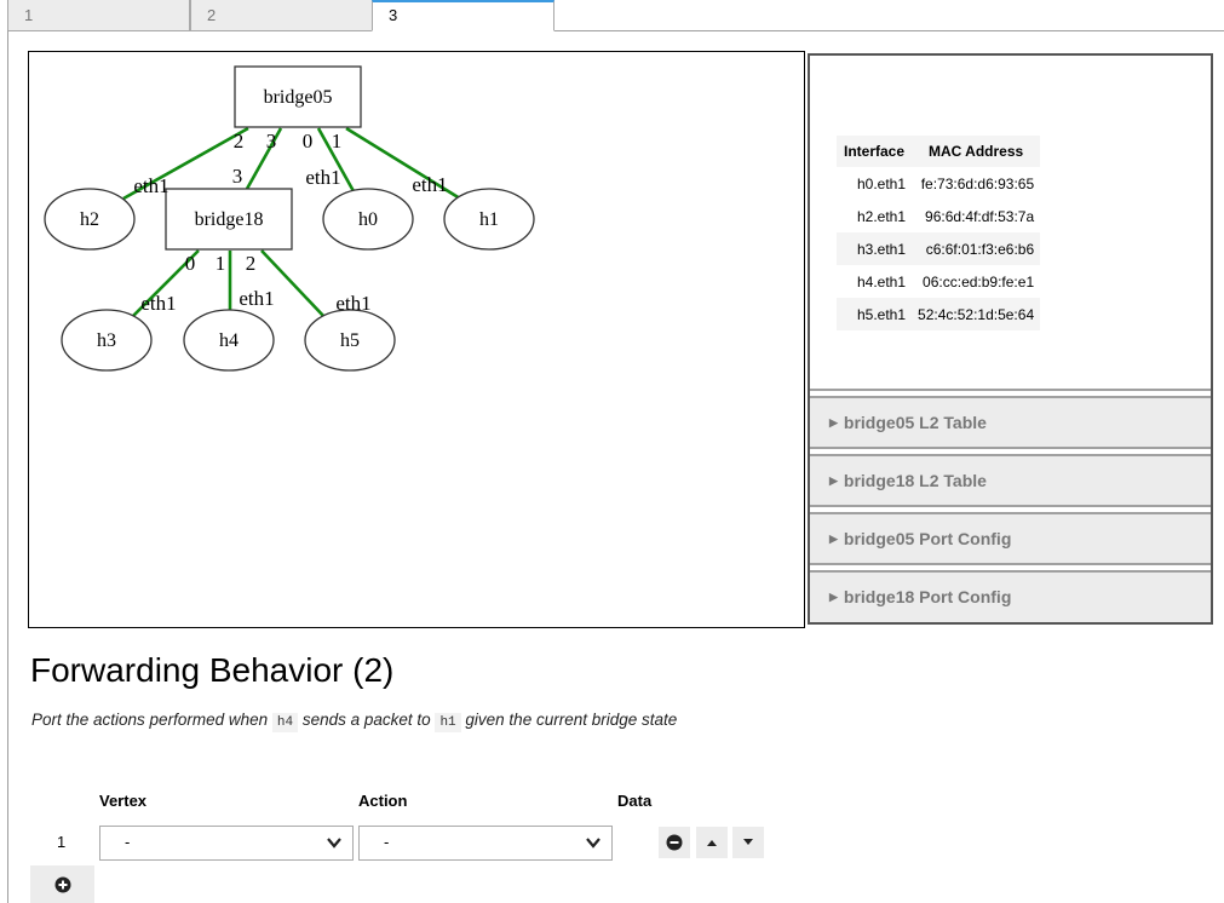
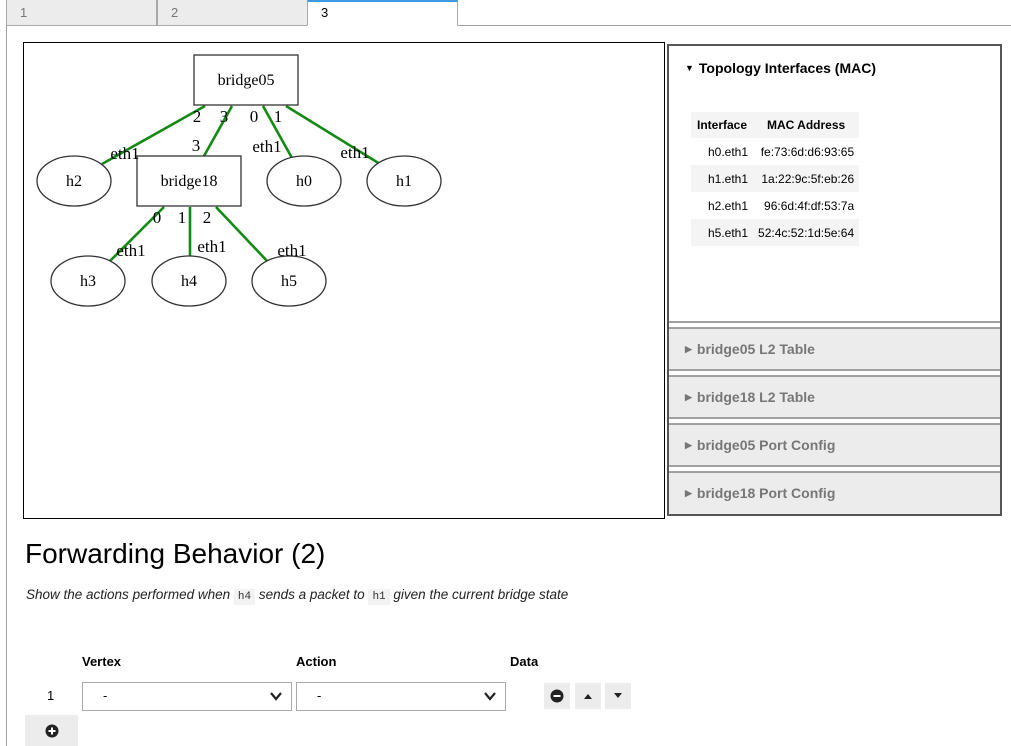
  1
  2
  3
  bridge05
  bridge18
  h0
  h1
  h2
  h3
  h4
  h5
  2
  3
  0
  1
  eth1
  3
  eth1
  eth1
  0
  1
  2
  eth1
  eth1
  eth1
+ ▼ Topology Interfaces (MAC)
  Interface	MAC Address
  h0.eth1	fe:73:6d:d6:93:65
+ h1.eth1	1a:22:9c:5f:eb:26
  h2.eth1	96:6d:4f:df:53:7a
- h3.eth1	c6:6f:01:f3:e6:b6
- h4.eth1	06:cc:ed:b9:fe:e1
  h5.eth1	52:4c:52:1d:5e:64
  ▶ bridge05 L2 Table
  ▶ bridge18 L2 Table
  ▶ bridge05 Port Config
  ▶ bridge18 Port Config
  Forwarding Behavior (2)
- Port the actions performed when h4 sends a packet to h1 given the current bridge state
+ Show the actions performed when h4 sends a packet to h1 given the current bridge state
  Vertex
  Action
  Data
  1
  -
  -
